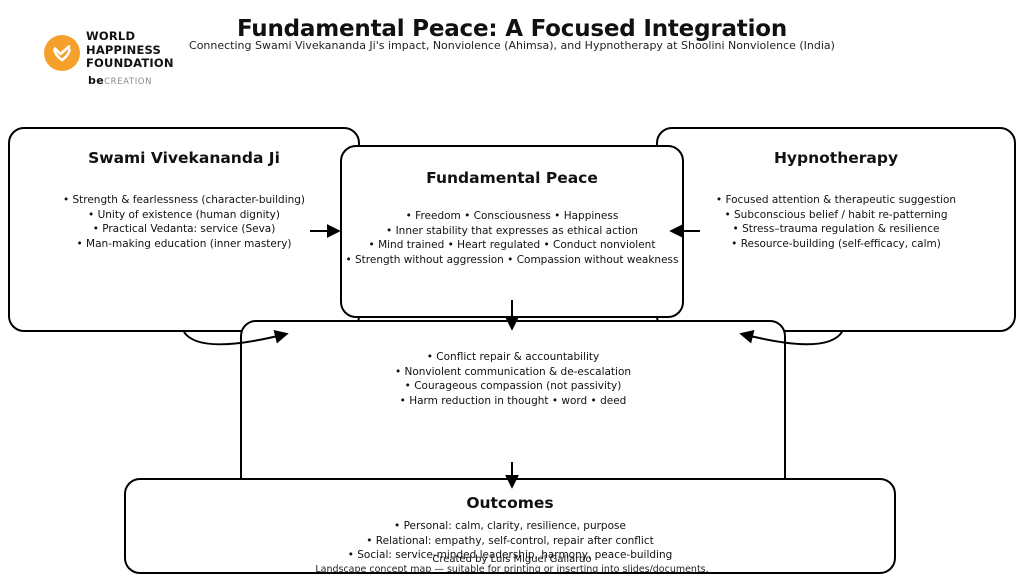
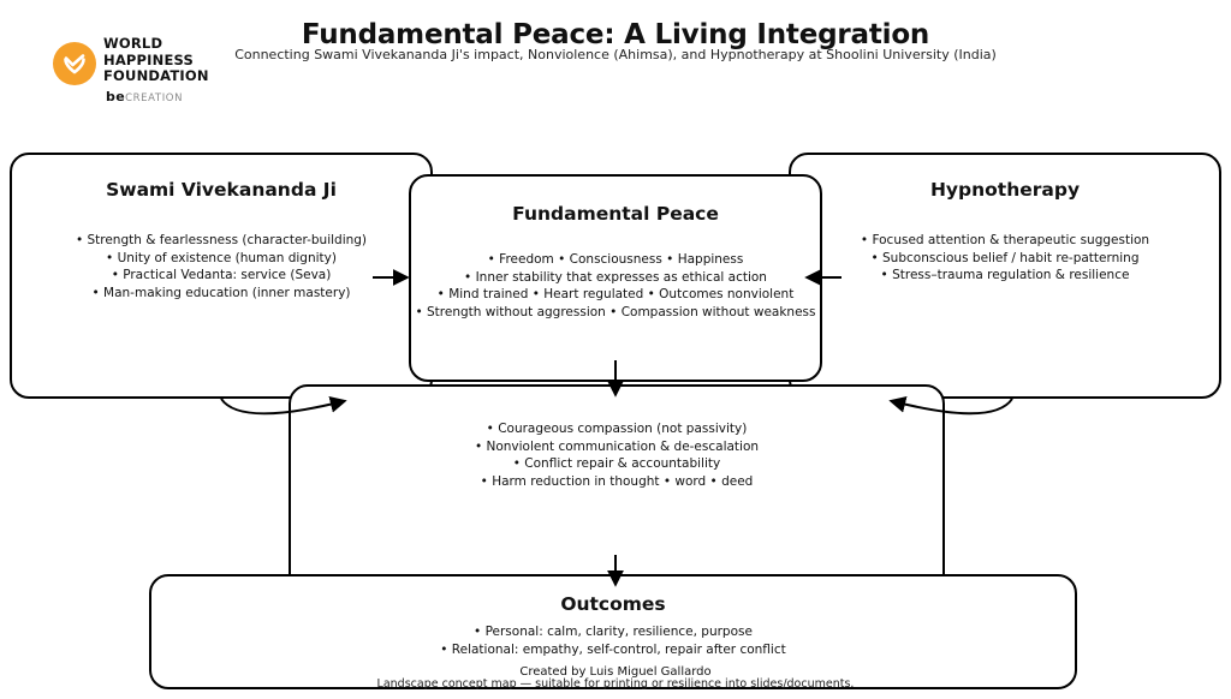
  WORLD
  HAPPINESS
  FOUNDATION
  beCREATION
- Fundamental Peace: A Focused Integration
+ Fundamental Peace: A Living Integration
- Connecting Swami Vivekananda Ji's impact, Nonviolence (Ahimsa), and Hypnotherapy at Shoolini Nonviolence (India)
+ Connecting Swami Vivekananda Ji's impact, Nonviolence (Ahimsa), and Hypnotherapy at Shoolini University (India)
  Swami Vivekananda Ji
  • Strength & fearlessness (character-building)
  • Unity of existence (human dignity)
  • Practical Vedanta: service (Seva)
  • Man-making education (inner mastery)
  Hypnotherapy
  • Focused attention & therapeutic suggestion
  • Subconscious belief / habit re-patterning
  • Stress–trauma regulation & resilience
- • Resource-building (self-efficacy, calm)
  Fundamental Peace
  • Freedom • Consciousness • Happiness
  • Inner stability that expresses as ethical action
- • Mind trained • Heart regulated • Conduct nonviolent
+ • Mind trained • Heart regulated • Outcomes nonviolent
  • Strength without aggression • Compassion without weakness
- • Conflict repair & accountability
+ • Courageous compassion (not passivity)
  • Nonviolent communication & de-escalation
- • Courageous compassion (not passivity)
+ • Conflict repair & accountability
  • Harm reduction in thought • word • deed
  Outcomes
  • Personal: calm, clarity, resilience, purpose
  • Relational: empathy, self-control, repair after conflict
- • Social: service-minded leadership, harmony, peace-building
  Created by Luis Miguel Gallardo
- Landscape concept map — suitable for printing or inserting into slides/documents.
+ Landscape concept map — suitable for printing or resilience into slides/documents.
